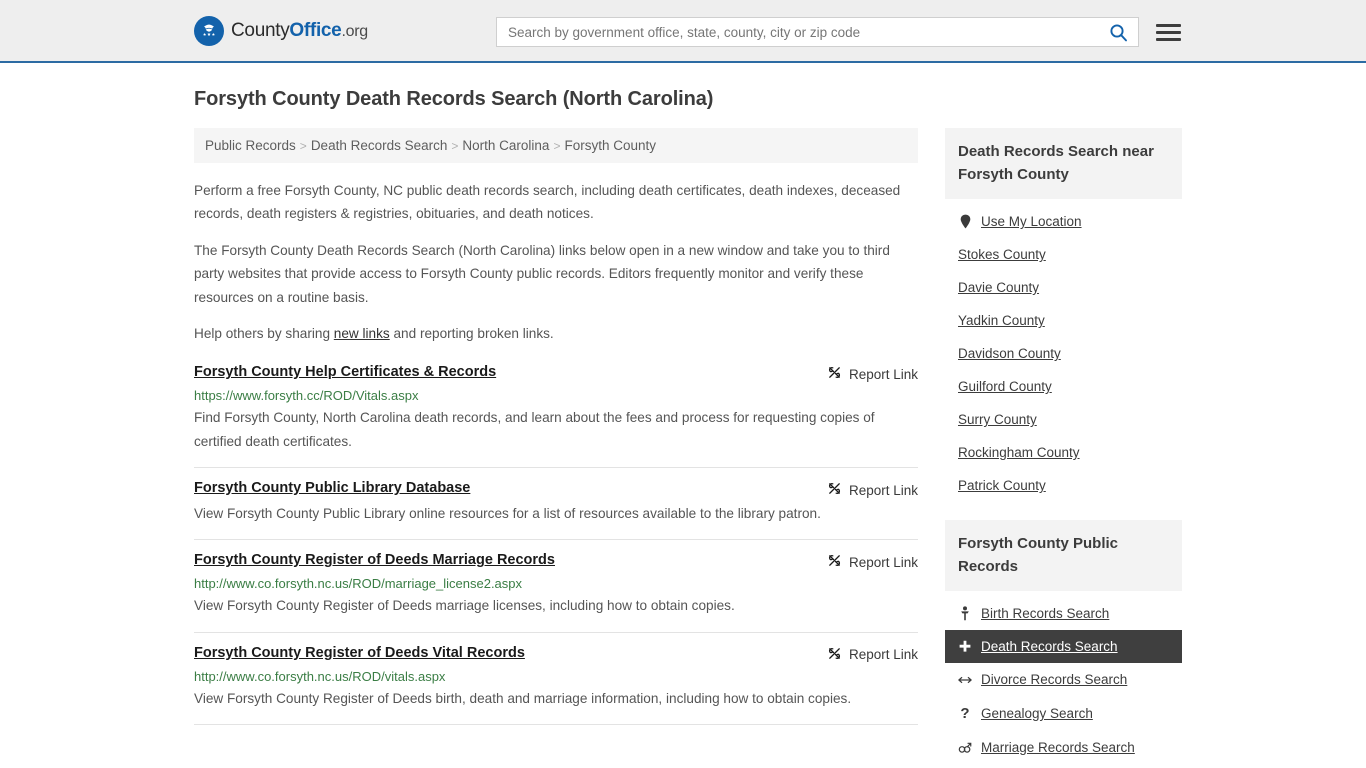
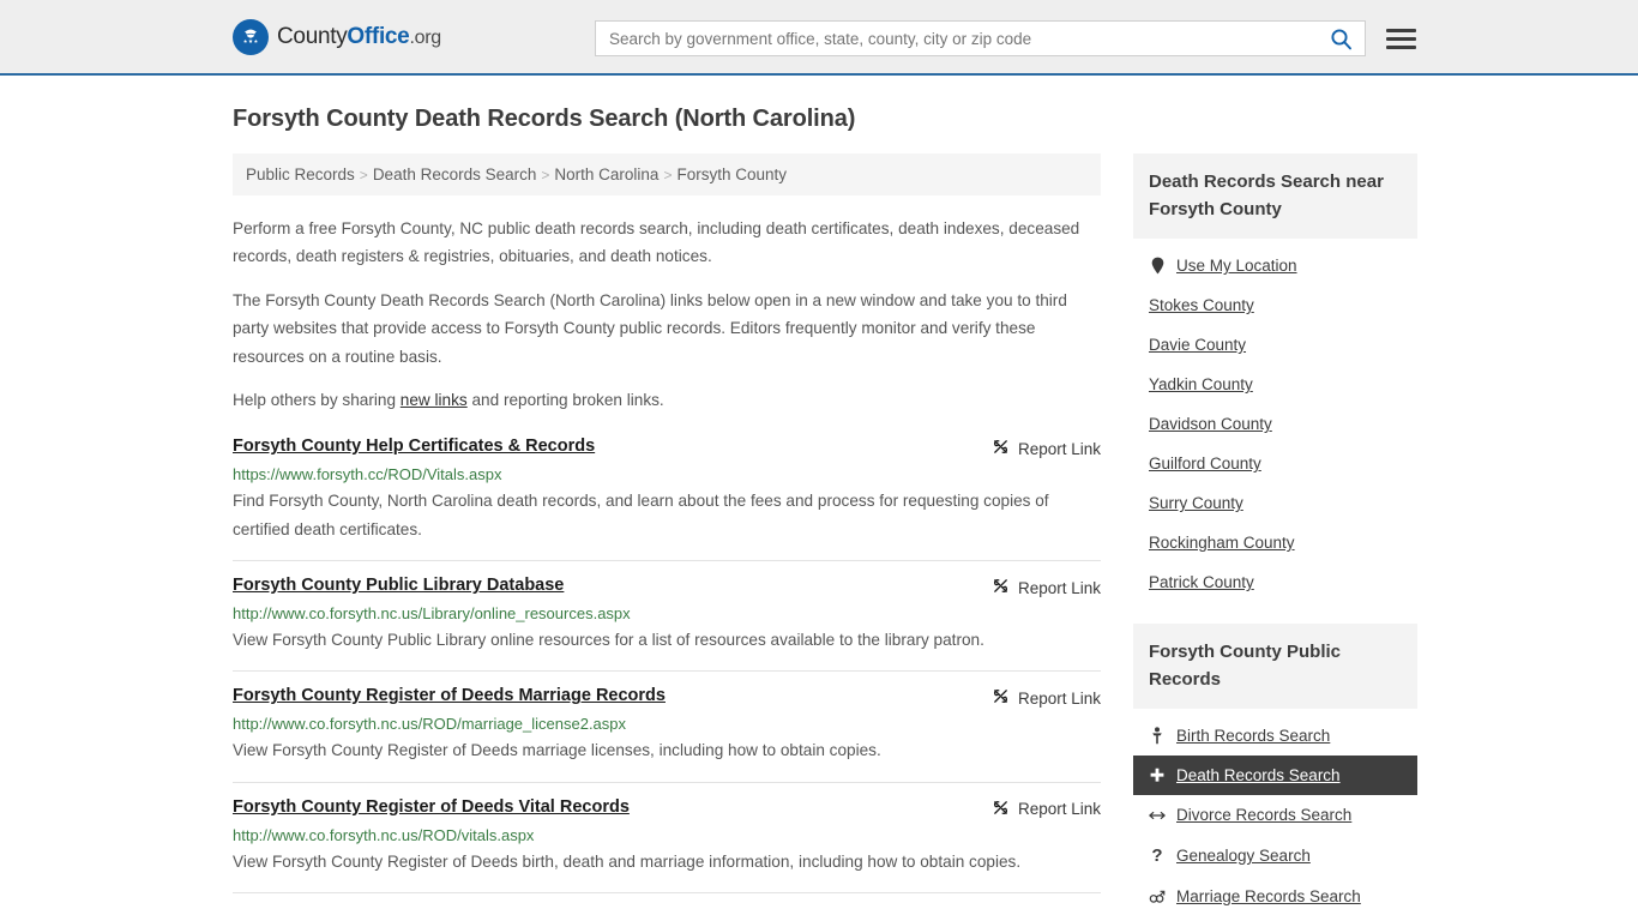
  CountyOffice.org
  Search by government office, state, county, city or zip code
  Forsyth County Death Records Search (North Carolina)
  Public Records > Death Records Search > North Carolina > Forsyth County
  Perform a free Forsyth County, NC public death records search, including death certificates, death indexes, deceased records, death registers & registries, obituaries, and death notices.
  The Forsyth County Death Records Search (North Carolina) links below open in a new window and take you to third party websites that provide access to Forsyth County public records. Editors frequently monitor and verify these resources on a routine basis.
  Help others by sharing new links and reporting broken links.
  Forsyth County Help Certificates & Records
  Report Link
  https://www.forsyth.cc/ROD/Vitals.aspx
  Find Forsyth County, North Carolina death records, and learn about the fees and process for requesting copies of certified death certificates.
  Forsyth County Public Library Database
  Report Link
+ http://www.co.forsyth.nc.us/Library/online_resources.aspx
  View Forsyth County Public Library online resources for a list of resources available to the library patron.
  Forsyth County Register of Deeds Marriage Records
  Report Link
  http://www.co.forsyth.nc.us/ROD/marriage_license2.aspx
  View Forsyth County Register of Deeds marriage licenses, including how to obtain copies.
  Forsyth County Register of Deeds Vital Records
  Report Link
  http://www.co.forsyth.nc.us/ROD/vitals.aspx
  View Forsyth County Register of Deeds birth, death and marriage information, including how to obtain copies.
  Death Records Search near Forsyth County
  Use My Location
  Stokes County
  Davie County
  Yadkin County
  Davidson County
  Guilford County
  Surry County
  Rockingham County
  Patrick County
  Forsyth County Public Records
  Birth Records Search
  Death Records Search
  Divorce Records Search
  ?
  Genealogy Search
  Marriage Records Search
